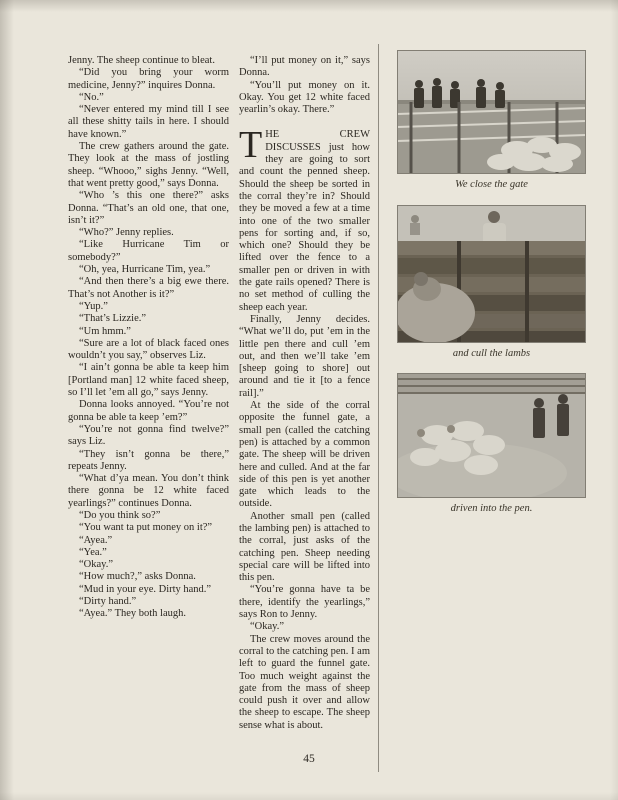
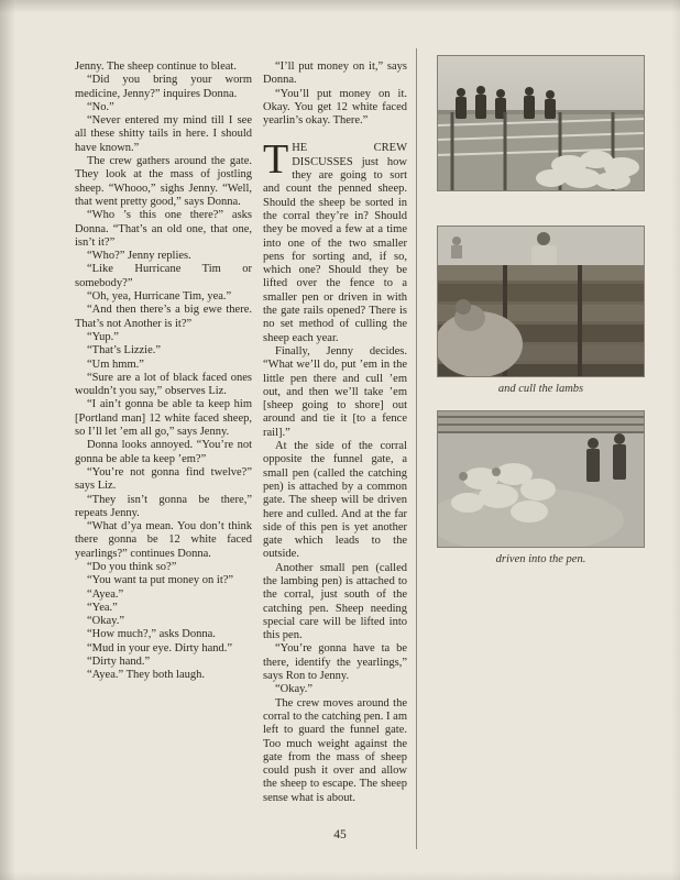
  Jenny. The sheep continue to bleat.
  “Did you bring your worm medicine, Jenny?” inquires Donna.
  “No.”
  “Never entered my mind till I see all these shitty tails in here. I should have known.”
  The crew gathers around the gate. They look at the mass of jostling sheep. “Whooo,” sighs Jenny. “Well, that went pretty good,” says Donna.
  “Who ’s this one there?” asks Donna. “That’s an old one, that one, isn’t it?”
  “Who?” Jenny replies.
  “Like Hurricane Tim or somebody?”
  “Oh, yea, Hurricane Tim, yea.”
  “And then there’s a big ewe there. That’s not Another is it?”
  “Yup.”
  “That’s Lizzie.”
  “Um hmm.”
  “Sure are a lot of black faced ones wouldn’t you say,” observes Liz.
  “I ain’t gonna be able ta keep him [Portland man] 12 white faced sheep, so I’ll let ’em all go,” says Jenny.
  Donna looks annoyed. “You’re not gonna be able ta keep ’em?”
  “You’re not gonna find twelve?” says Liz.
  “They isn’t gonna be there,” repeats Jenny.
  “What d’ya mean. You don’t think there gonna be 12 white faced yearlings?” continues Donna.
  “Do you think so?”
  “You want ta put money on it?”
  “Ayea.”
  “Yea.”
  “Okay.”
  “How much?,” asks Donna.
  “Mud in your eye. Dirty hand.”
  “Dirty hand.”
  “Ayea.” They both laugh.
  “I’ll put money on it,” says Donna.
  “You’ll put money on it. Okay. You get 12 white faced yearlin’s okay. There.”
  T
  HE CREW DISCUSSES just how they are going to sort and count the penned sheep. Should the sheep be sorted in the corral they’re in? Should they be moved a few at a time into one of the two smaller pens for sorting and, if so, which one? Should they be lifted over the fence to a smaller pen or driven in with the gate rails opened? There is no set method of culling the sheep each year.
  Finally, Jenny decides. “What we’ll do, put ’em in the little pen there and cull ’em out, and then we’ll take ’em [sheep going to shore] out around and tie it [to a fence rail].”
  At the side of the corral opposite the funnel gate, a small pen (called the catching pen) is attached by a common gate. The sheep will be driven here and culled. And at the far side of this pen is yet another gate which leads to the outside.
- Another small pen (called the lambing pen) is attached to the corral, just asks of the catching pen. Sheep needing special care will be lifted into this pen.
+ Another small pen (called the lambing pen) is attached to the corral, just south of the catching pen. Sheep needing special care will be lifted into this pen.
  “You’re gonna have ta be there, identify the yearlings,” says Ron to Jenny.
  “Okay.”
  The crew moves around the corral to the catching pen. I am left to guard the funnel gate. Too much weight against the gate from the mass of sheep could push it over and allow the sheep to escape. The sheep sense what is about.
- We close the gate
  and cull the lambs
  driven into the pen.
  45
